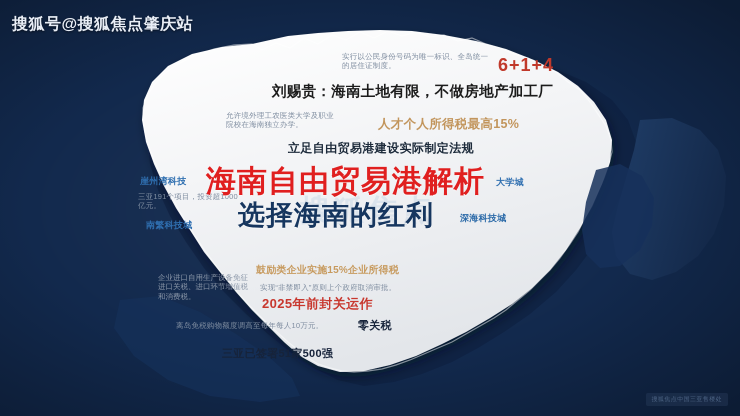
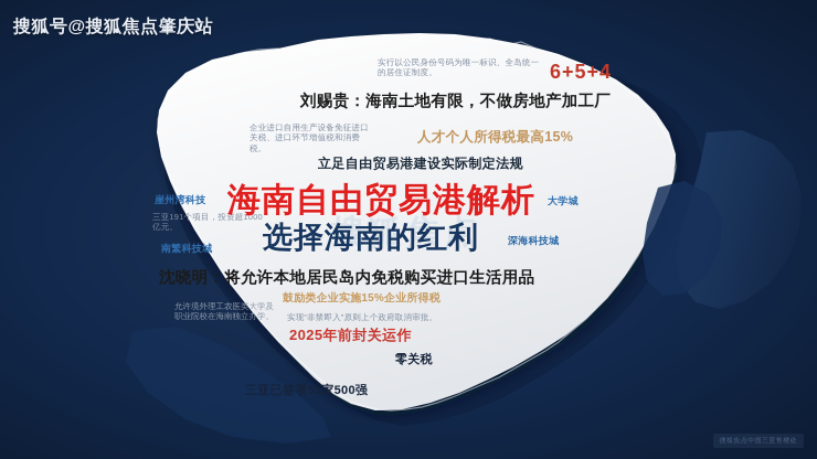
  搜狐焦点
  实行以公民身份号码为唯一标识、全岛统一的居住证制度。
- 6+1+4
+ 6+5+4
  刘赐贵：海南土地有限，不做房地产加工厂
- 允许境外理工农医类大学及职业院校在海南独立办学。
+ 企业进口自用生产设备免征进口关税、进口环节增值税和消费税。
  人才个人所得税最高15%
  立足自由贸易港建设实际制定法规
  崖州湾科技
  三亚191个项目，投资超1000亿元。
  南繁科技城
  海南自由贸易港解析
  选择海南的红利
  大学城
  深海科技城
+ 沈晓明：将允许本地居民岛内免税购买进口生活用品
  鼓励类企业实施15%企业所得税
- 企业进口自用生产设备免征进口关税、进口环节增值税和消费税。
+ 允许境外理工农医类大学及职业院校在海南独立办学。
  实现“非禁即入”原则上个政府取消审批。
  2025年前封关运作
- 离岛免税购物额度调高至每年每人10万元。
  零关税
  三亚已签署51家500强
  搜狐号@搜狐焦点肇庆站
